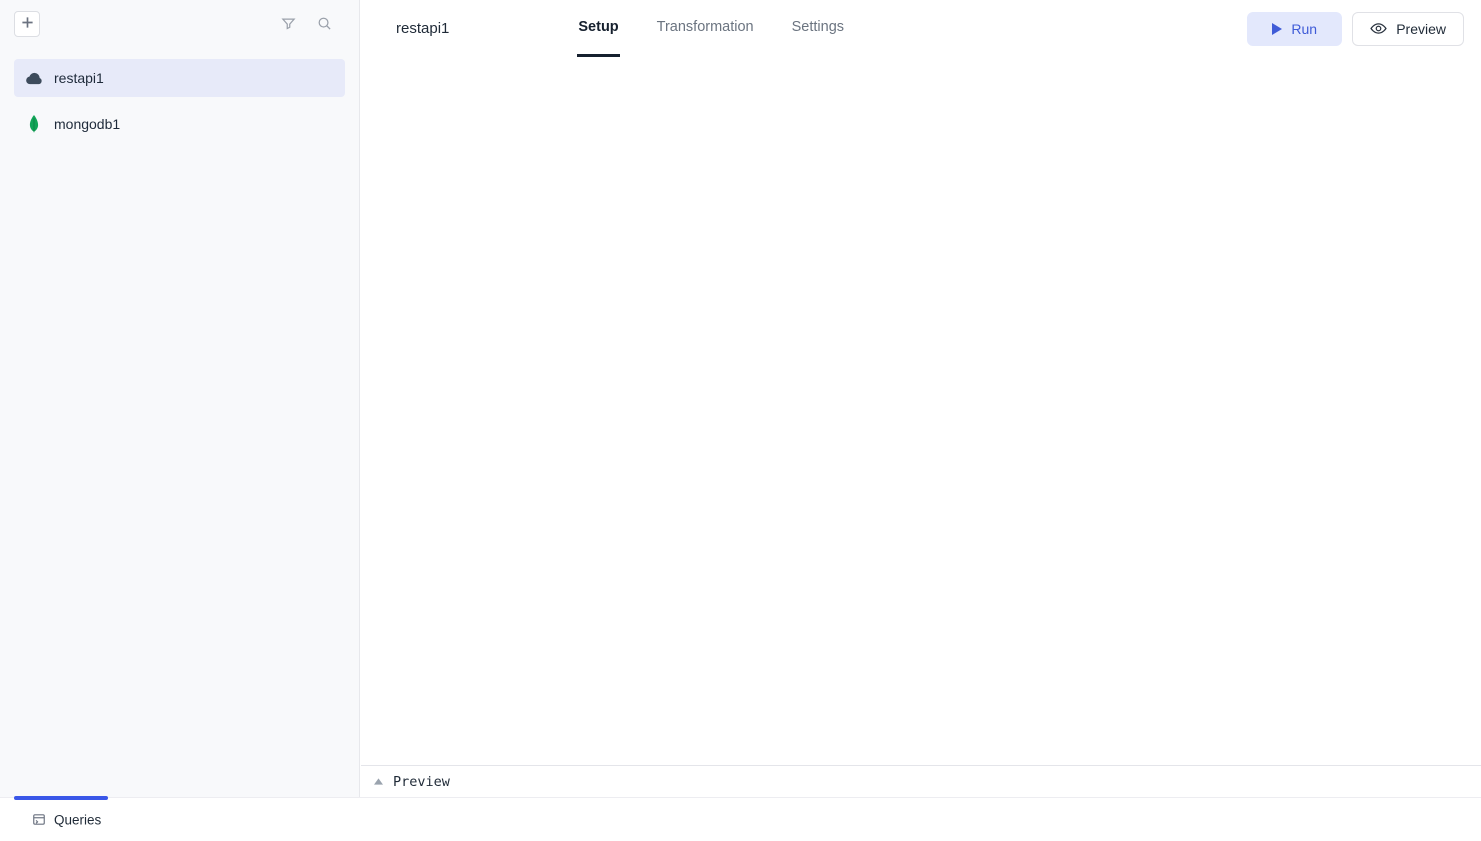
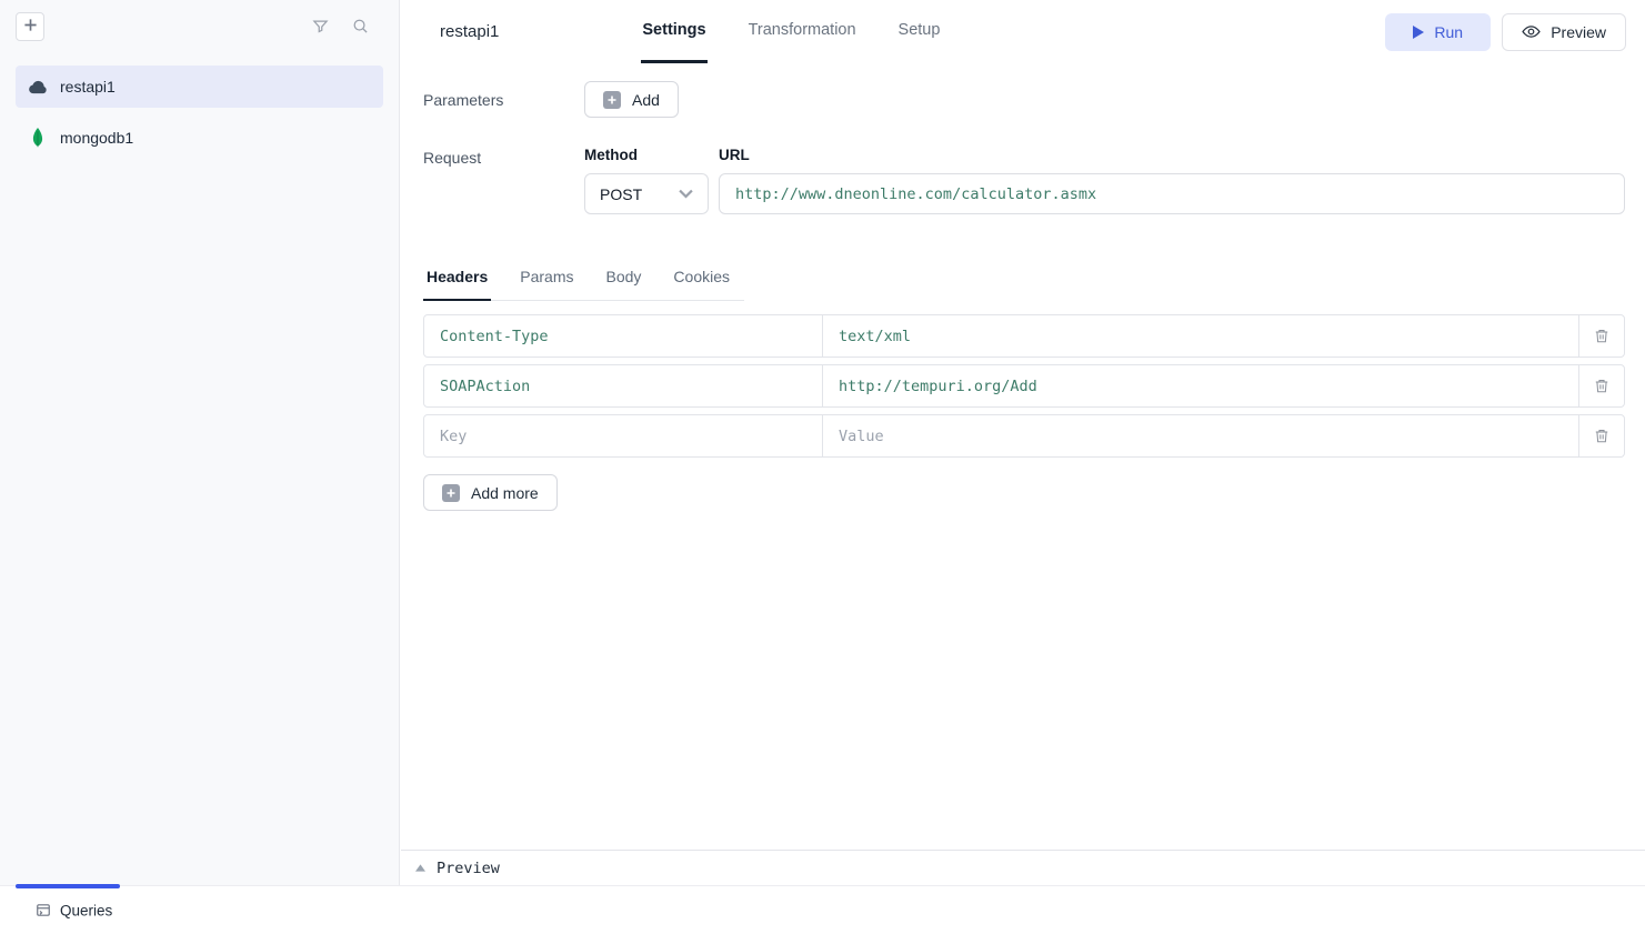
  restapi1
  mongodb1
  restapi1
- Setup
+ Settings
  Transformation
- Settings
+ Setup
  Run
  Preview
+ Parameters
+ Add
+ Request
+ Method
+ POST
+ URL
+ http://www.dneonline.com/calculator.asmx
+ Headers
+ Params
+ Body
+ Cookies
+ Content-Type
+ text/xml
+ SOAPAction
+ http://tempuri.org/Add
+ Key
+ Value
+ Add more
  Preview
  Queries
